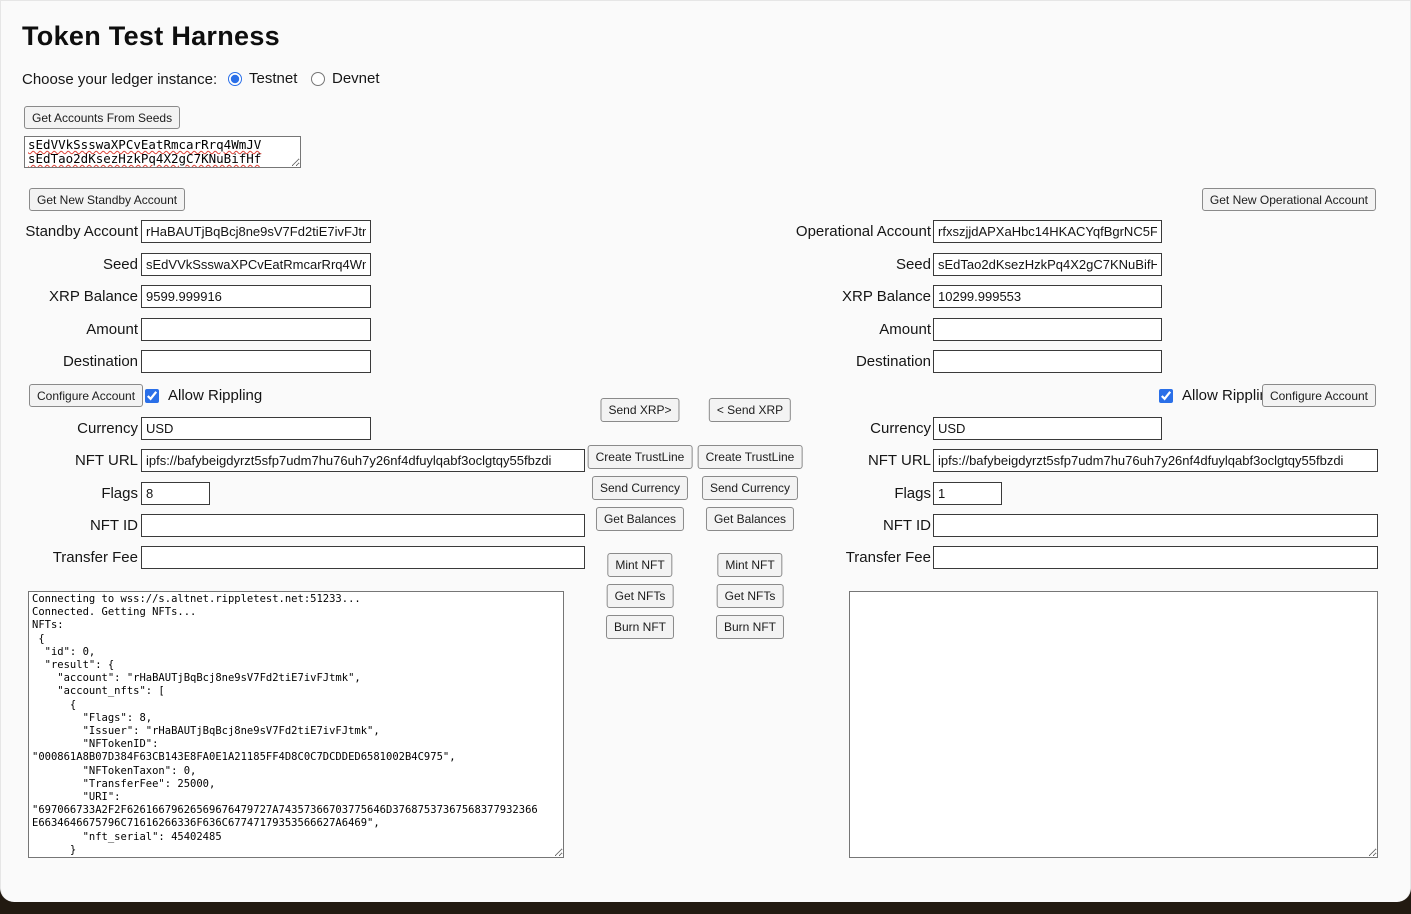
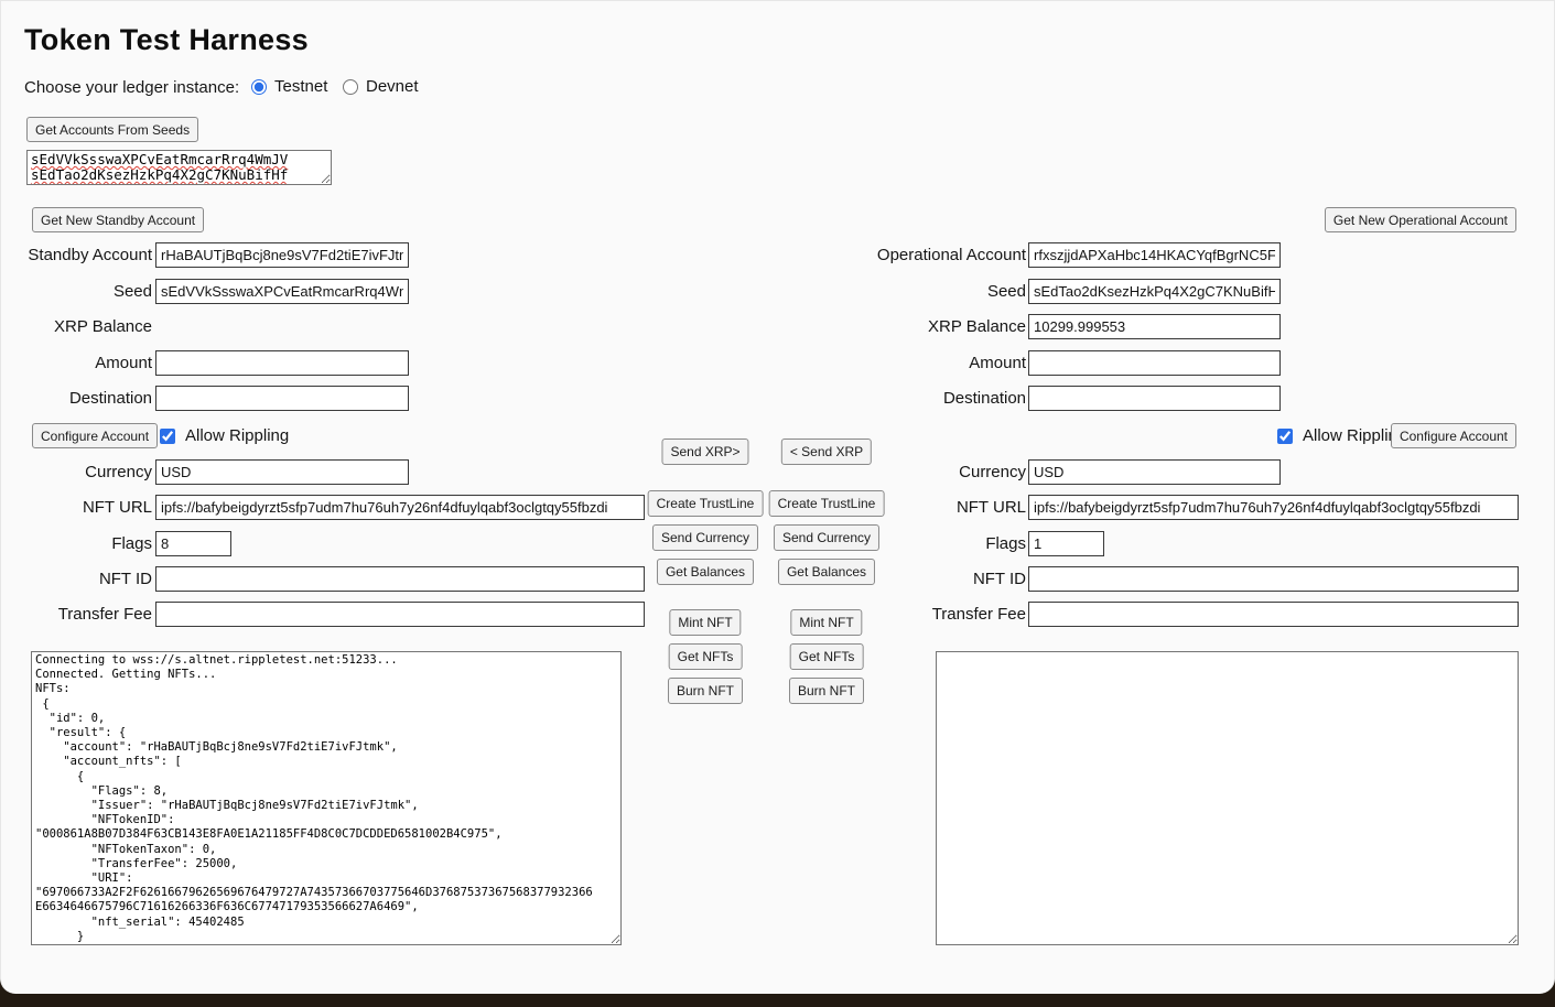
  Token Test Harness
  Choose your ledger instance:
  Testnet
  Devnet
  Get Accounts From Seeds
  sEdVVkSsswaXPCvEatRmcarRrq4WmJV
  sEdTao2dKsezHzkPq4X2gC7KNuBifHf
  Get New Standby Account
  Get New Operational Account
  Standby Account
  rHaBAUTjBqBcj8ne9sV7Fd2tiE7ivFJt
  Seed
  sEdVVkSsswaXPCvEatRmcarRrq4W
  XRP Balance
- 9599.999916
  Amount
  Destination
  Configure Account
  Allow Rippling
  Currency
  USD
  NFT URL
  ipfs://bafybeigdyrzt5sfp7udm7hu76uh7y26nf4dfuylqabf3oclgtqy55fbzdi
  Flags
  8
  NFT ID
  Transfer Fee
  Connecting to wss://s.altnet.rippletest.net:51233...
  Connected. Getting NFTs...
  NFTs:
  {
  "id": 0,
  "result": {
  "account": "rHaBAUTjBqBcj8ne9sV7Fd2tiE7ivFJtmk",
  "account_nfts": [
  {
  "Flags": 8,
  "Issuer": "rHaBAUTjBqBcj8ne9sV7Fd2tiE7ivFJtmk",
  "NFTokenID":
  "000861A8B07D384F63CB143E8FA0E1A21185FF4D8C0C7DCDDED6581002B4C975",
  "NFTokenTaxon": 0,
  "TransferFee": 25000,
  "URI":
  "697066733A2F2F62616679626569676479727A74357366703775646D37687537367568377932366
  E6634646675796C71616266336F636C67747179353566627A6469",
  "nft_serial": 45402485
  }
  Send XRP>
  Create TrustLine
  Send Currency
  Get Balances
  Mint NFT
  Get NFTs
  Burn NFT
  < Send XRP
  Create TrustLine
  Send Currency
  Get Balances
  Mint NFT
  Get NFTs
  Burn NFT
  Operational Account
  rfxszjjdAPXaHbc14HKACYqfBgrNC5F
  Seed
  sEdTao2dKsezHzkPq4X2gC7KNuBifH
  XRP Balance
  10299.999553
  Amount
  Destination
  Allow Rippli
  Configure Account
  Currency
  USD
  NFT URL
  ipfs://bafybeigdyrzt5sfp7udm7hu76uh7y26nf4dfuylqabf3oclgtqy55fbzdi
  Flags
  1
  NFT ID
  Transfer Fee
